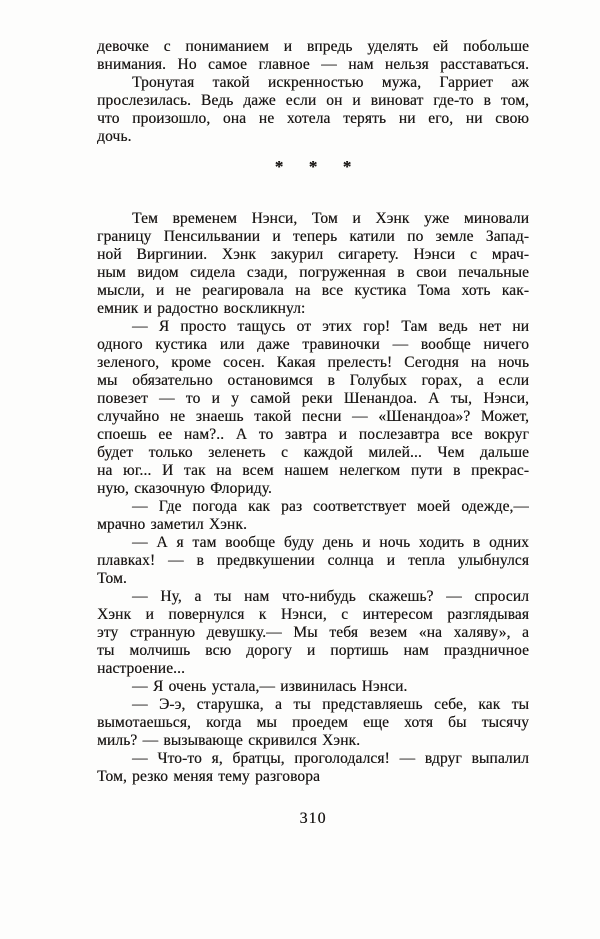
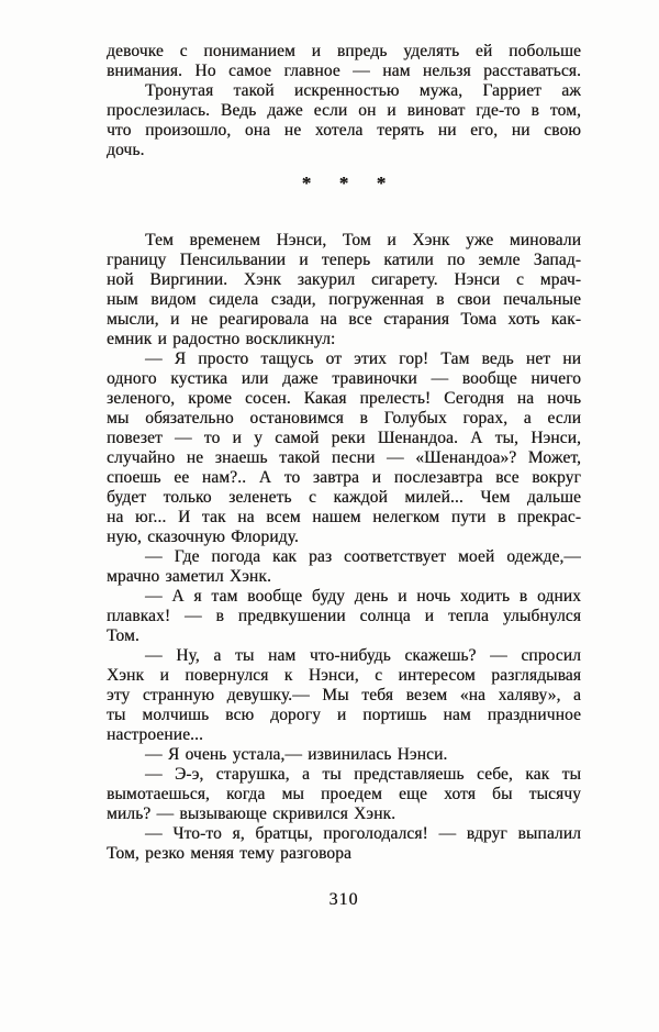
  девочке с пониманием и впредь уделять ей побольше
  внимания. Но самое главное — нам нельзя расставаться.
  Тронутая такой искренностью мужа, Гарриет аж
  прослезилась. Ведь даже если он и виноват где-то в том,
  что произошло, она не хотела терять ни его, ни свою
  дочь.
  * * *
  Тем временем Нэнси, Том и Хэнк уже миновали
  границу Пенсильвании и теперь катили по земле Запад-
  ной Виргинии. Хэнк закурил сигарету. Нэнси с мрач-
  ным видом сидела сзади, погруженная в свои печальные
- мысли, и не реагировала на все кустика Тома хоть как-
+ мысли, и не реагировала на все старания Тома хоть как-
  емник и радостно воскликнул:
  — Я просто тащусь от этих гор! Там ведь нет ни
  одного кустика или даже травиночки — вообще ничего
  зеленого, кроме сосен. Какая прелесть! Сегодня на ночь
  мы обязательно остановимся в Голубых горах, а если
  повезет — то и у самой реки Шенандоа. А ты, Нэнси,
  случайно не знаешь такой песни — «Шенандоа»? Может,
  споешь ее нам?.. А то завтра и послезавтра все вокруг
  будет только зеленеть с каждой милей... Чем дальше
  на юг... И так на всем нашем нелегком пути в прекрас-
  ную, сказочную Флориду.
  — Где погода как раз соответствует моей одежде,—
  мрачно заметил Хэнк.
  — А я там вообще буду день и ночь ходить в одних
  плавках! — в предвкушении солнца и тепла улыбнулся
  Том.
  — Ну, а ты нам что-нибудь скажешь? — спросил
  Хэнк и повернулся к Нэнси, с интересом разглядывая
  эту странную девушку.— Мы тебя везем «на халяву», а
  ты молчишь всю дорогу и портишь нам праздничное
  настроение...
  — Я очень устала,— извинилась Нэнси.
  — Э-э, старушка, а ты представляешь себе, как ты
  вымотаешься, когда мы проедем еще хотя бы тысячу
  миль? — вызывающе скривился Хэнк.
  — Что-то я, братцы, проголодался! — вдруг выпалил
  Том, резко меняя тему разговора
  310
